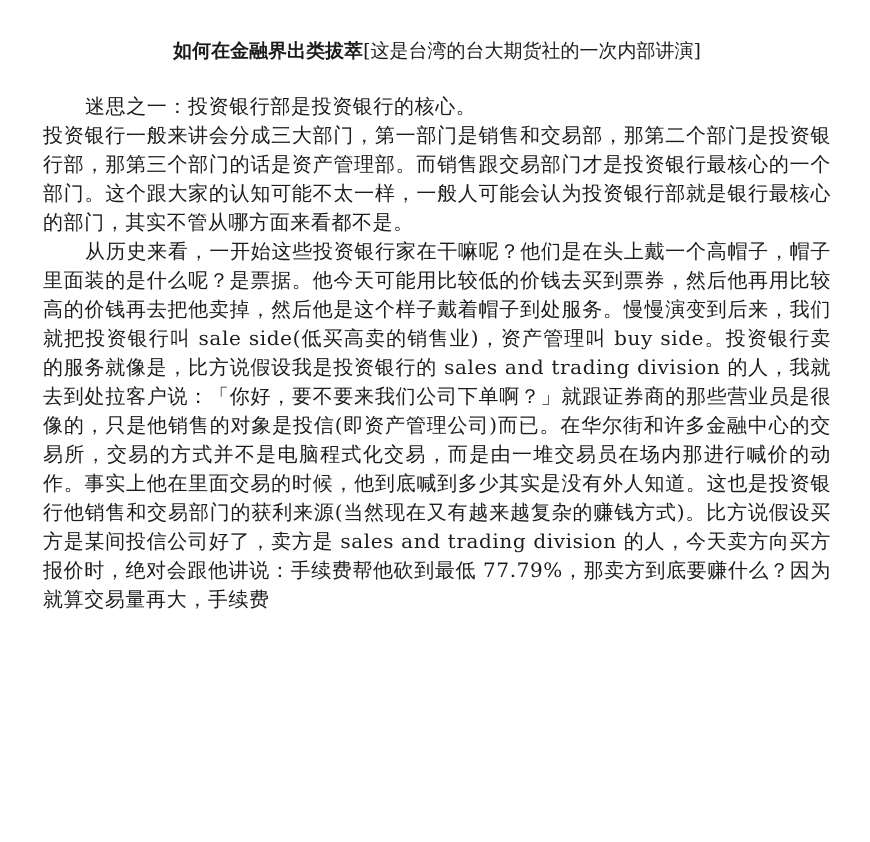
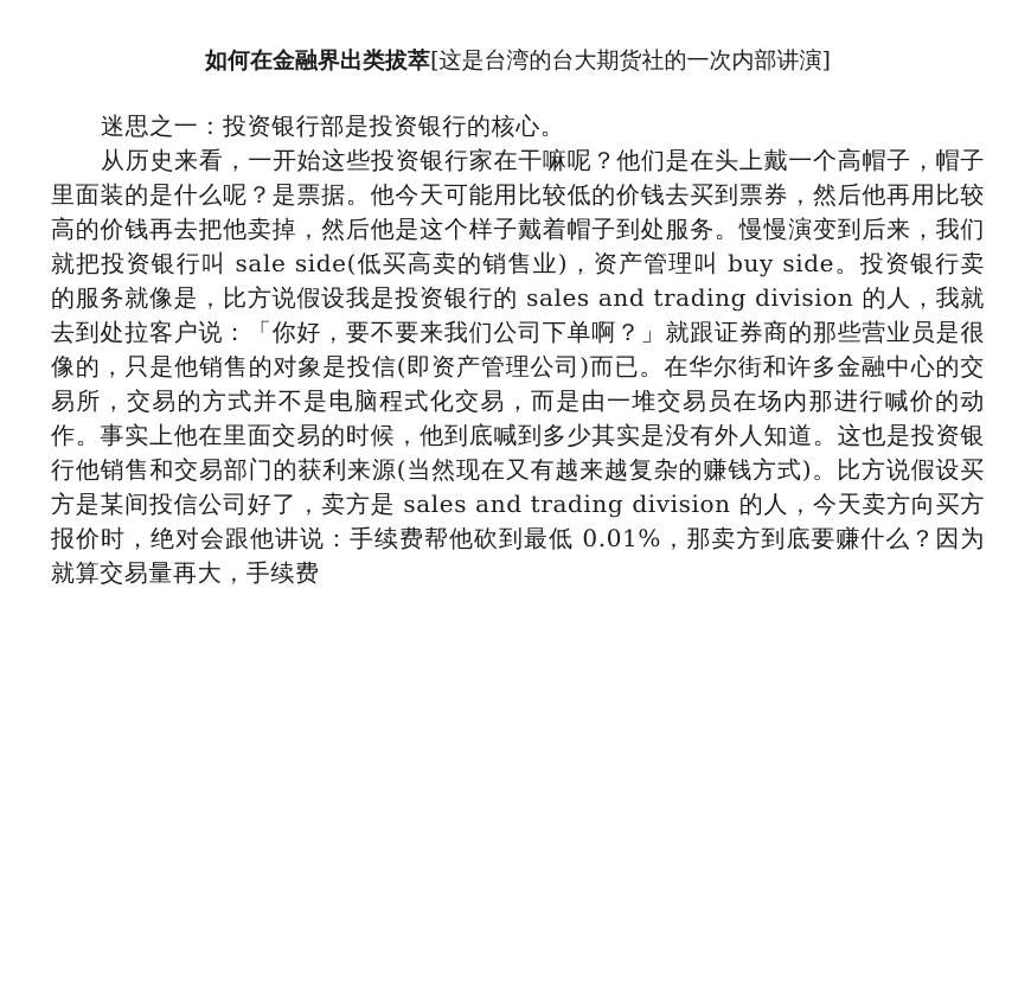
  如何在金融界出类拔萃[这是台湾的台大期货社的一次内部讲演]
  迷思之一：投资银行部是投资银行的核心。
- 投资银行一般来讲会分成三大部门，第一部门是销售和交易部，那第二个部门是投资银行部，那第三个部门的话是资产管理部。而销售跟交易部门才是投资银行最核心的一个部门。这个跟大家的认知可能不太一样，一般人可能会认为投资银行部就是银行最核心的部门，其实不管从哪方面来看都不是。
- 从历史来看，一开始这些投资银行家在干嘛呢？他们是在头上戴一个高帽子，帽子里面装的是什么呢？是票据。他今天可能用比较低的价钱去买到票券，然后他再用比较高的价钱再去把他卖掉，然后他是这个样子戴着帽子到处服务。慢慢演变到后来，我们就把投资银行叫 sale side(低买高卖的销售业)，资产管理叫 buy side。投资银行卖的服务就像是，比方说假设我是投资银行的 sales and trading division 的人，我就去到处拉客户说：「你好，要不要来我们公司下单啊？」就跟证券商的那些营业员是很像的，只是他销售的对象是投信(即资产管理公司)而已。在华尔街和许多金融中心的交易所，交易的方式并不是电脑程式化交易，而是由一堆交易员在场内那进行喊价的动作。事实上他在里面交易的时候，他到底喊到多少其实是没有外人知道。这也是投资银行他销售和交易部门的获利来源(当然现在又有越来越复杂的赚钱方式)。比方说假设买方是某间投信公司好了，卖方是 sales and trading division 的人，今天卖方向买方报价时，绝对会跟他讲说：手续费帮他砍到最低 77.79%，那卖方到底要赚什么？因为就算交易量再大，手续费
+ 从历史来看，一开始这些投资银行家在干嘛呢？他们是在头上戴一个高帽子，帽子里面装的是什么呢？是票据。他今天可能用比较低的价钱去买到票券，然后他再用比较高的价钱再去把他卖掉，然后他是这个样子戴着帽子到处服务。慢慢演变到后来，我们就把投资银行叫 sale side(低买高卖的销售业)，资产管理叫 buy side。投资银行卖的服务就像是，比方说假设我是投资银行的 sales and trading division 的人，我就去到处拉客户说：「你好，要不要来我们公司下单啊？」就跟证券商的那些营业员是很像的，只是他销售的对象是投信(即资产管理公司)而已。在华尔街和许多金融中心的交易所，交易的方式并不是电脑程式化交易，而是由一堆交易员在场内那进行喊价的动作。事实上他在里面交易的时候，他到底喊到多少其实是没有外人知道。这也是投资银行他销售和交易部门的获利来源(当然现在又有越来越复杂的赚钱方式)。比方说假设买方是某间投信公司好了，卖方是 sales and trading division 的人，今天卖方向买方报价时，绝对会跟他讲说：手续费帮他砍到最低 0.01%，那卖方到底要赚什么？因为就算交易量再大，手续费
